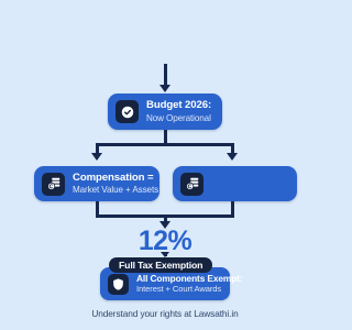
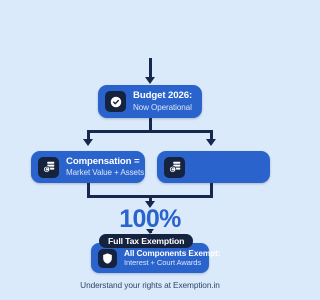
  Budget 2026:
  Now Operational
  Compensation =
  Market Value + Assets
- 12%
+ 100%
  Full Tax Exemption
  All Components Exempt:
  Interest + Court Awards
- Understand your rights at Lawsathi.in
+ Understand your rights at Exemption.in
